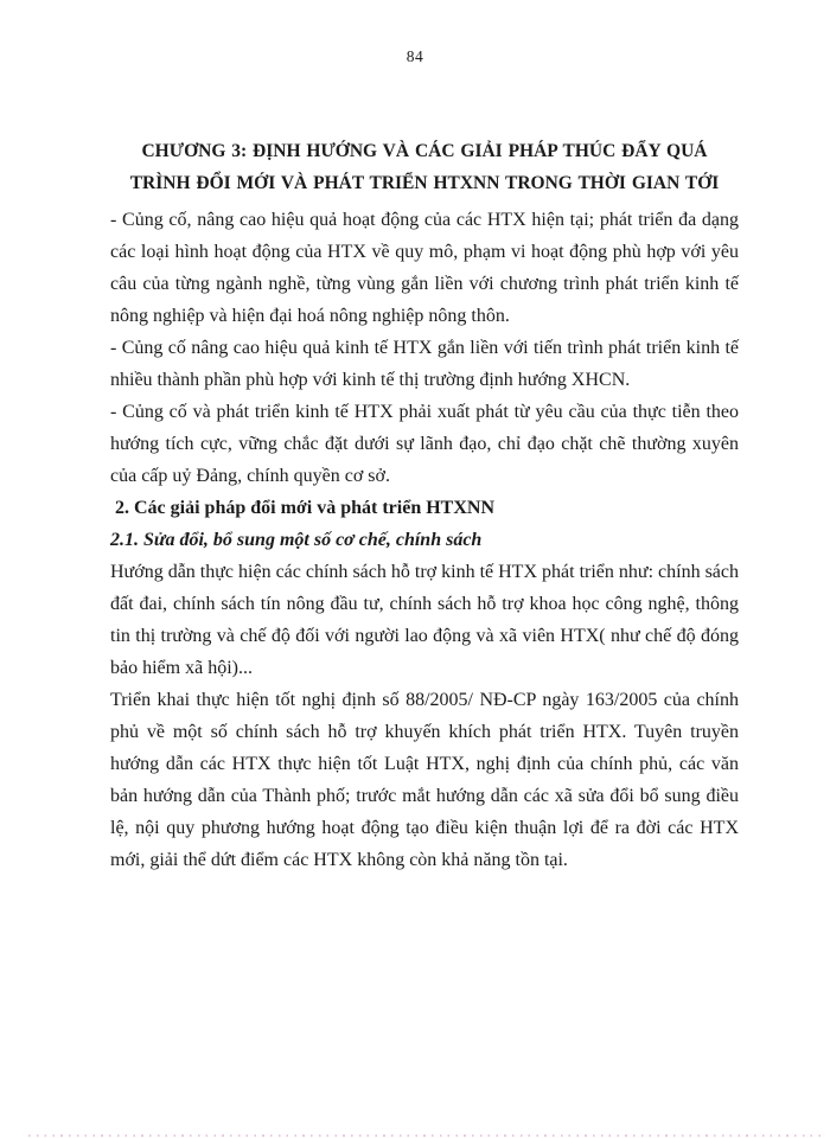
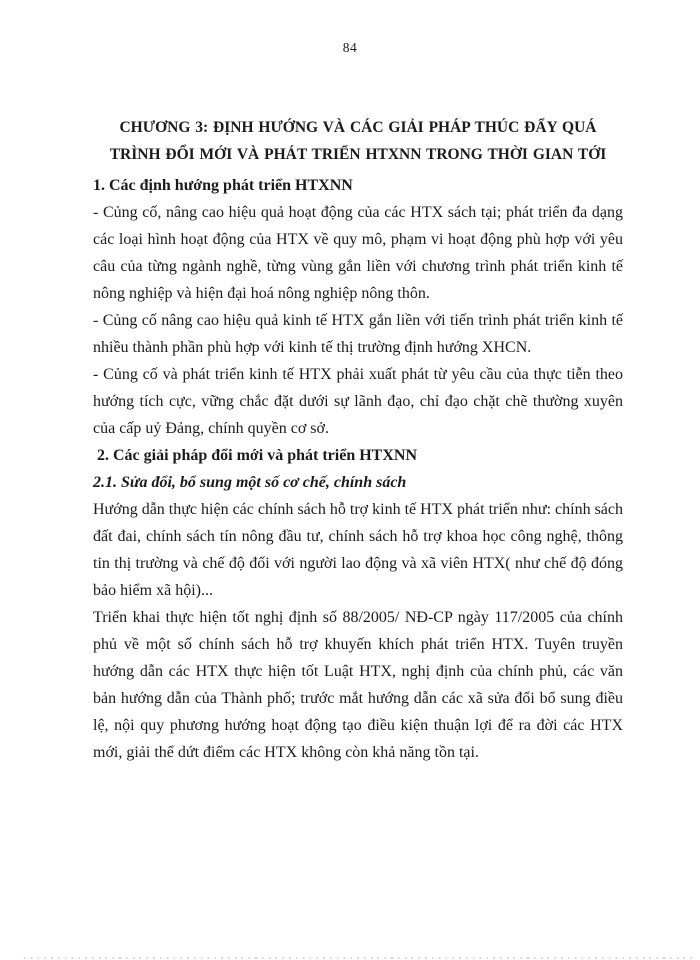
  84
  CHƯƠNG 3: ĐỊNH HƯỚNG VÀ CÁC GIẢI PHÁP THÚC ĐẨY QUÁ TRÌNH ĐỔI MỚI VÀ PHÁT TRIỂN HTXNN TRONG THỜI GIAN TỚI
+ 1. Các định hướng phát triển HTXNN
- - Củng cố, nâng cao hiệu quả hoạt động của các HTX hiện tại; phát triển đa dạng các loại hình hoạt động của HTX về quy mô, phạm vi hoạt động phù hợp với yêu câu của từng ngành nghề, từng vùng gắn liền với chương trình phát triển kinh tế nông nghiệp và hiện đại hoá nông nghiệp nông thôn.
+ - Củng cố, nâng cao hiệu quả hoạt động của các HTX sách tại; phát triển đa dạng các loại hình hoạt động của HTX về quy mô, phạm vi hoạt động phù hợp với yêu câu của từng ngành nghề, từng vùng gắn liền với chương trình phát triển kinh tế nông nghiệp và hiện đại hoá nông nghiệp nông thôn.
  - Củng cố nâng cao hiệu quả kinh tế HTX gắn liền với tiến trình phát triển kinh tế nhiều thành phần phù hợp với kinh tế thị trường định hướng XHCN.
  - Củng cố và phát triển kinh tế HTX phải xuất phát từ yêu cầu của thực tiễn theo hướng tích cực, vững chắc đặt dưới sự lãnh đạo, chỉ đạo chặt chẽ thường xuyên của cấp uỷ Đảng, chính quyền cơ sở.
  2. Các giải pháp đổi mới và phát triển HTXNN
  2.1. Sửa đổi, bổ sung một số cơ chế, chính sách
  Hướng dẫn thực hiện các chính sách hỗ trợ kinh tế HTX phát triển như: chính sách đất đai, chính sách tín nông đầu tư, chính sách hỗ trợ khoa học công nghệ, thông tin thị trường và chế độ đối với người lao động và xã viên HTX( như chế độ đóng bảo hiểm xã hội)...
- Triển khai thực hiện tốt nghị định số 88/2005/ NĐ-CP ngày 163/2005 của chính phủ về một số chính sách hỗ trợ khuyến khích phát triển HTX. Tuyên truyền hướng dẫn các HTX thực hiện tốt Luật HTX, nghị định của chính phủ, các văn bản hướng dẫn của Thành phố; trước mắt hướng dẫn các xã sửa đổi bổ sung điều lệ, nội quy phương hướng hoạt động tạo điều kiện thuận lợi để ra đời các HTX mới, giải thể dứt điểm các HTX không còn khả năng tồn tại.
+ Triển khai thực hiện tốt nghị định số 88/2005/ NĐ-CP ngày 117/2005 của chính phủ về một số chính sách hỗ trợ khuyến khích phát triển HTX. Tuyên truyền hướng dẫn các HTX thực hiện tốt Luật HTX, nghị định của chính phủ, các văn bản hướng dẫn của Thành phố; trước mắt hướng dẫn các xã sửa đổi bổ sung điều lệ, nội quy phương hướng hoạt động tạo điều kiện thuận lợi để ra đời các HTX mới, giải thể dứt điểm các HTX không còn khả năng tồn tại.
